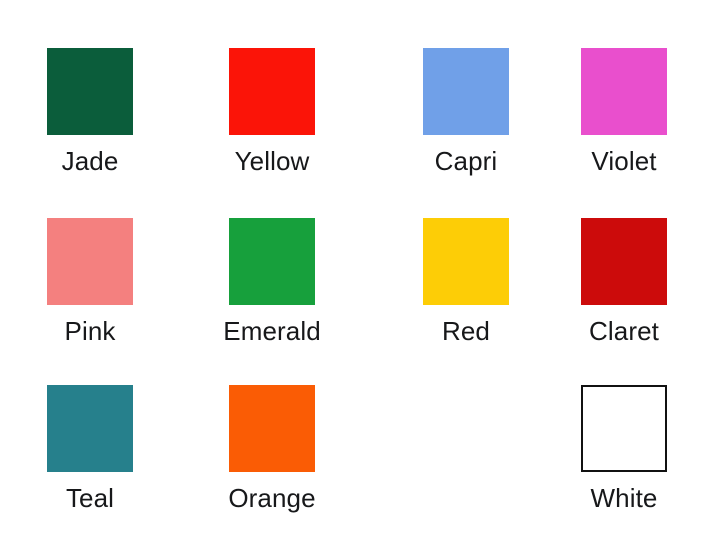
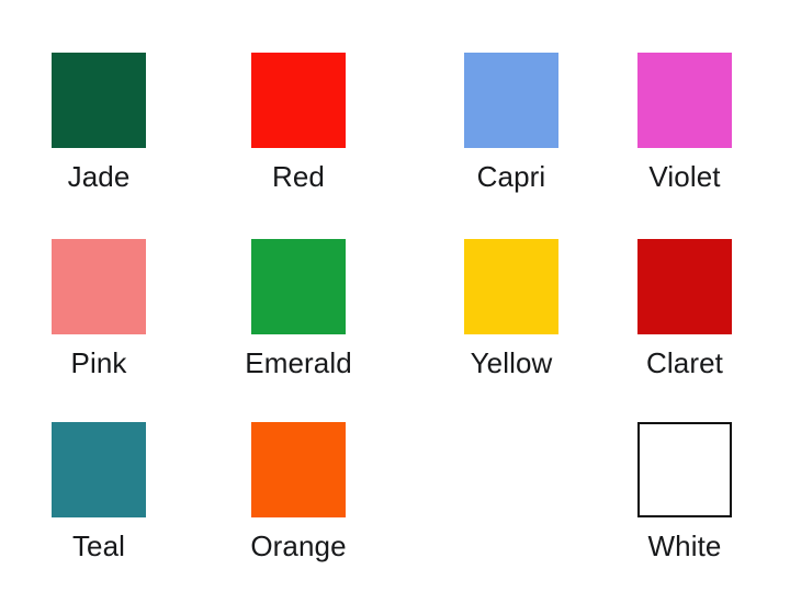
  Jade
- Yellow
+ Red
  Capri
  Violet
  Pink
  Emerald
- Red
+ Yellow
  Claret
  Teal
  Orange
  White
